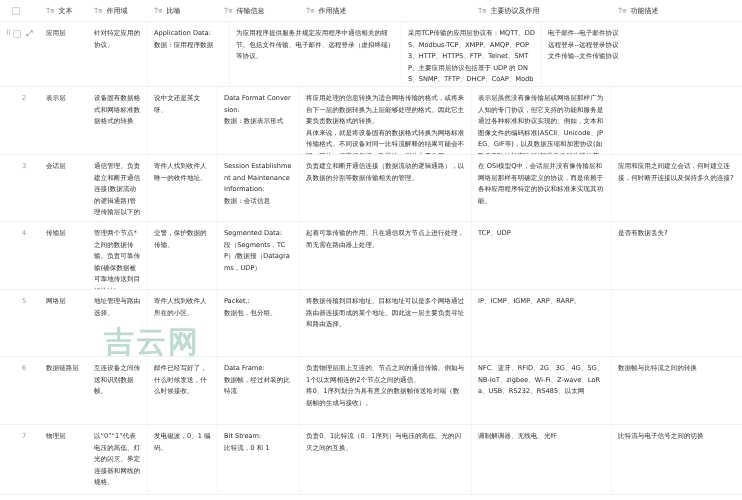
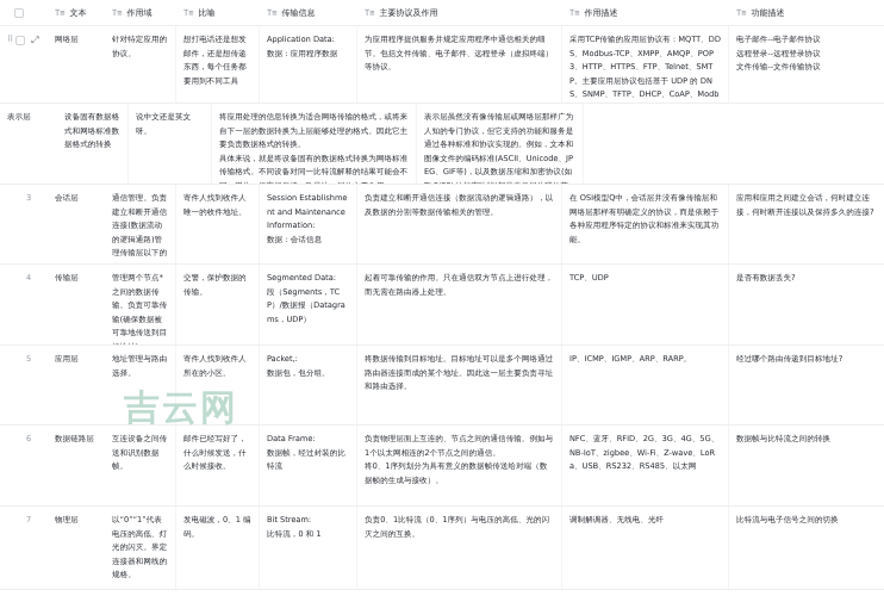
  T≡
  文本
  T≡
  作用域
  T≡
  比喻
  T≡
  传输信息
  T≡
- 作用描述
+ 主要协议及作用
  T≡
- 主要协议及作用
+ 作用描述
  T≡
  功能描述
  ⠿
  ⤢
- 应用层
+ 网络层
  针对特定应用的协议。
+ 想打电话还是想发邮件，还是想传递东西，每个任务都要用到不同工具
  Application Data:
  数据：应用程序数据
  为应用程序提供服务并规定应用程序中通信相关的细节。包括文件传输、电子邮件、远程登录（虚拟终端）等协议。
  采用TCP传输的应用层协议有：MQTT、DDS、Modbus-TCP、XMPP、AMQP、POP3、HTTP、HTTPS、FTP、Telnet、SMTP。主要应用层协议包括基于 UDP 的 DNS、SNMP、TFTP、DHCP、CoAP、Modb
  电子邮件--电子邮件协议
  远程登录--远程登录协议
  文件传输--文件传输协议
- 2
  表示层
  设备固有数据格式和网络标准数据格式的转换
  说中文还是英文呀。
- Data Format Conversion:
- 数据：数据表示形式
  将应用处理的信息转换为适合网络传输的格式，或将来自下一层的数据转换为上层能够处理的格式。因此它主要负责数据格式的转换。
  表示层虽然没有像传输层或网络层那样广为人知的专门协议，但它支持的功能和服务是通过各种标准和协议实现的。例如，文本和图像文件的编码标准(ASCII、Unicode、JPEG、GIF等)，以及数据压缩和加密协议(如
  3
  会话层
  通信管理。负责建立和断开通信连接(数据流动的逻辑通路)管理传输层以下的
  寄件人找到收件人唯一的收件地址。
  Session Establishment and Maintenance Information:
  数据：会话信息
  负责建立和断开通信连接（数据流动的逻辑通路），以及数据的分割等数据传输相关的管理。
  在 OSI模型Q中，会话层并没有像传输层和网络层那样有明确定义的协议，而是依赖于各种应用程序特定的协议和标准来实现其功能。
  应用和应用之间建立会话，何时建立连接，何时断开连接以及保持多久的连接?
  4
  传输层
  管理两个节点*之间的数据传输。负责可靠传输(确保数据被可靠地传送到目
  交警，保护数据的传输。
  Segmented Data:
  段（Segments，TCP）/数据报（Datagrams，UDP）
  起着可靠传输的作用。只在通信双方节点上进行处理，而无需在路由器上处理。
  TCP、UDP
  是否有数据丢失?
  5
- 网络层
+ 应用层
  地址管理与路由选择。
  寄件人找到收件人所在的小区。
  Packet,:
  数据包，包分组。
  将数据传输到目标地址。目标地址可以是多个网络通过路由器连接而成的某个地址。因此这一层主要负责寻址和路由选择。
  IP、ICMP、IGMP、ARP、RARP。
+ 经过哪个路由传递到目标地址?
  6
  数据链路层
  互连设备之间传送和识别数据帧。
  邮件已经写好了，什么时候发送，什么时候接收。
  Data Frame:
  数据帧，经过封装的比特流
  负责物理层面上互连的、节点之间的通信传输。例如与1个以太网相连的2个节点之间的通信。
  将0、1序列划分为具有意义的数据帧传送给对端（数据帧的生成与接收）。
  NFC、蓝牙、RFID、2G、3G、4G、5G、NB-IoT、zigbee、Wi-Fi、Z-wave、LoRa、USB、RS232、RS485、以太网
  数据帧与比特流之间的转换
  7
  物理层
  以“0”“1”代表电压的高低、灯光的闪灭。界定连接器和网线的规格。
  发电磁波，0、1 编码。
  Bit Stream:
  比特流，0 和 1
  负责0、1比特流（0、1序列）与电压的高低、光的闪灭之间的互换。
  调制解调器、无线电、光纤
  比特流与电子信号之间的切换
  吉云网
